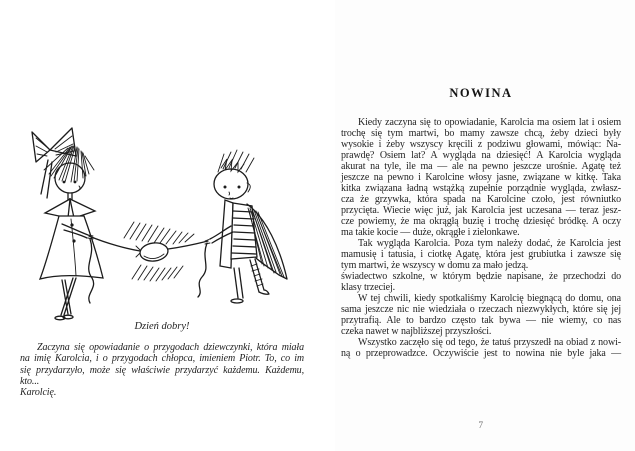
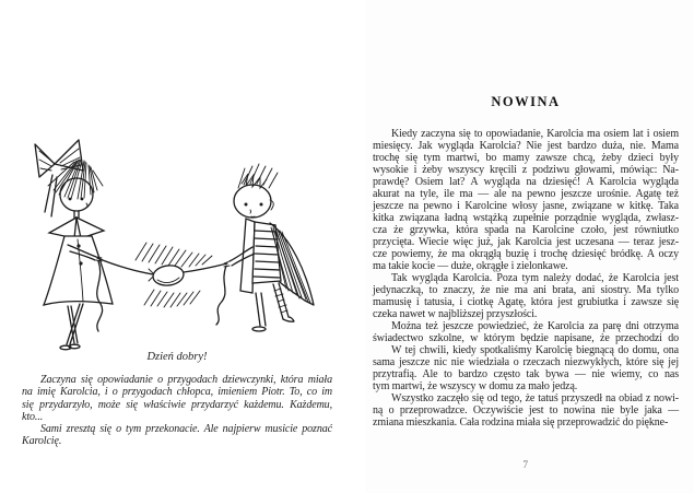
  Dzień dobry!
  Zaczyna się opowiadanie o przygodach dziewczynki, która miała
  na imię Karolcia, i o przygodach chłopca, imieniem Piotr. To, co im
  się przydarzyło, może się właściwie przydarzyć każdemu. Każdemu,
  kto...
+ Sami zresztą się o tym przekonacie. Ale najpierw musicie poznać
  Karolcię.
  NOWINA
  Kiedy zaczyna się to opowiadanie, Karolcia ma osiem lat i osiem
+ miesięcy. Jak wygląda Karolcia? Nie jest bardzo duża, nie. Mama
  trochę się tym martwi, bo mamy zawsze chcą, żeby dzieci były
  wysokie i żeby wszyscy kręcili z podziwu głowami, mówiąc: Na-
  prawdę? Osiem lat? A wygląda na dziesięć! A Karolcia wygląda
  akurat na tyle, ile ma — ale na pewno jeszcze urośnie. Agatę też
  jeszcze na pewno i Karolcine włosy jasne, związane w kitkę. Taka
  kitka związana ładną wstążką zupełnie porządnie wygląda, zwłasz-
  cza że grzywka, która spada na Karolcine czoło, jest równiutko
  przycięta. Wiecie więc już, jak Karolcia jest uczesana — teraz jesz-
  cze powiemy, że ma okrągłą buzię i trochę dziesięć bródkę. A oczy
  ma takie kocie — duże, okrągłe i zielonkawe.
  Tak wygląda Karolcia. Poza tym należy dodać, że Karolcia jest
+ jedynaczką, to znaczy, że nie ma ani brata, ani siostry. Ma tylko
  mamusię i tatusia, i ciotkę Agatę, która jest grubiutka i zawsze się
- tym martwi, że wszyscy w domu za mało jedzą.
+ czeka nawet w najbliższej przyszłości.
+ Można też jeszcze powiedzieć, że Karolcia za parę dni otrzyma
  świadectwo szkolne, w którym będzie napisane, że przechodzi do
- klasy trzeciej.
  W tej chwili, kiedy spotkaliśmy Karolcię biegnącą do domu, ona
  sama jeszcze nic nie wiedziała o rzeczach niezwykłych, które się jej
  przytrafią. Ale to bardzo często tak bywa — nie wiemy, co nas
- czeka nawet w najbliższej przyszłości.
+ tym martwi, że wszyscy w domu za mało jedzą.
  Wszystko zaczęło się od tego, że tatuś przyszedł na obiad z nowi-
  ną o przeprowadzce. Oczywiście jest to nowina nie byle jaka —
+ zmiana mieszkania. Cała rodzina miała się przeprowadzić do piękne-
  7
